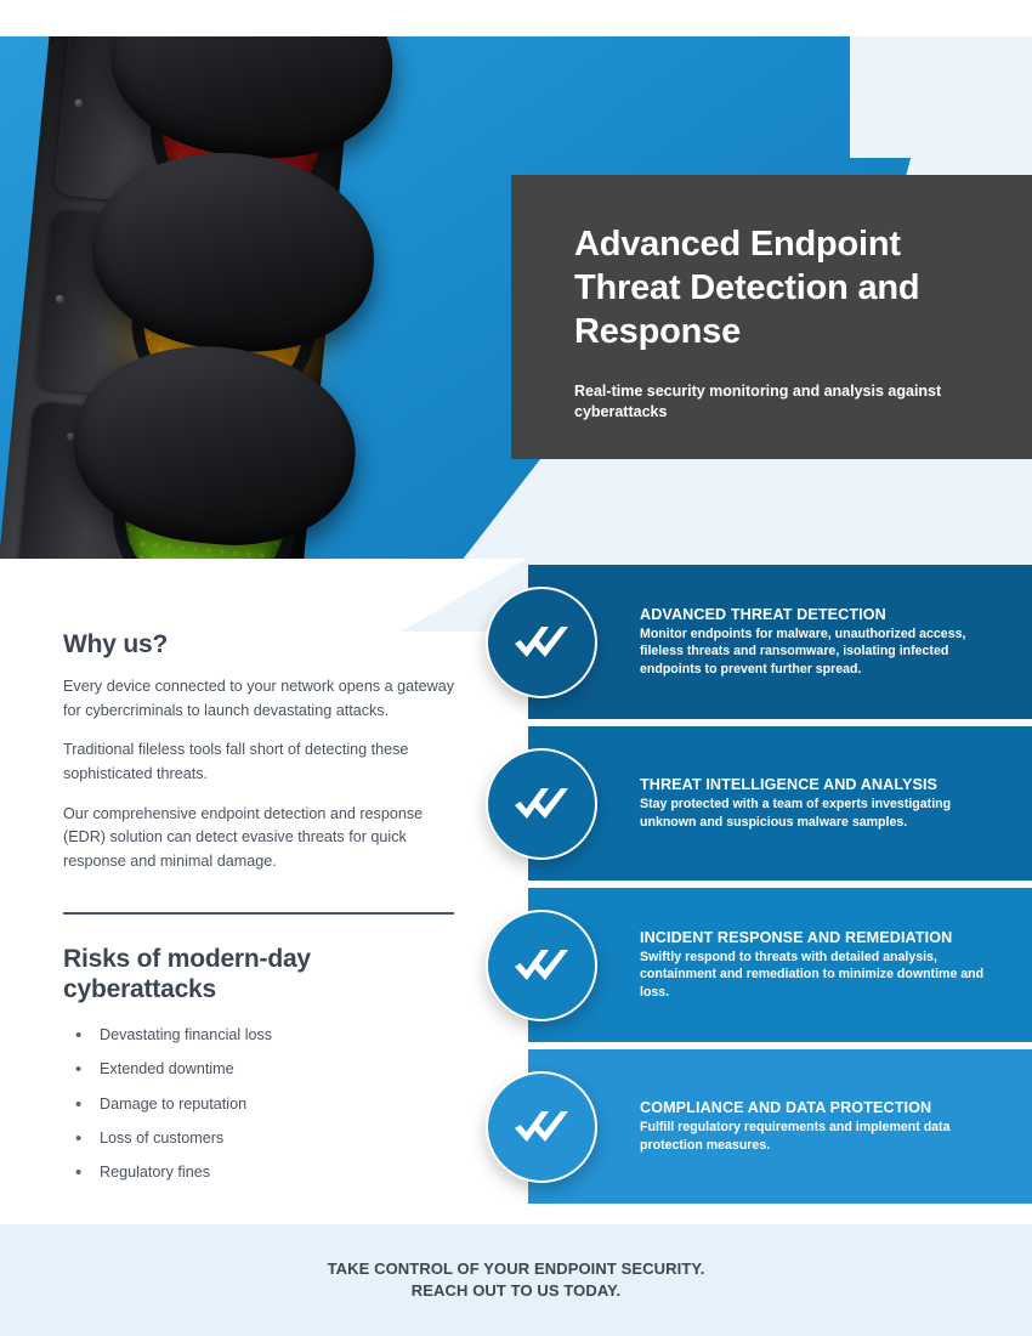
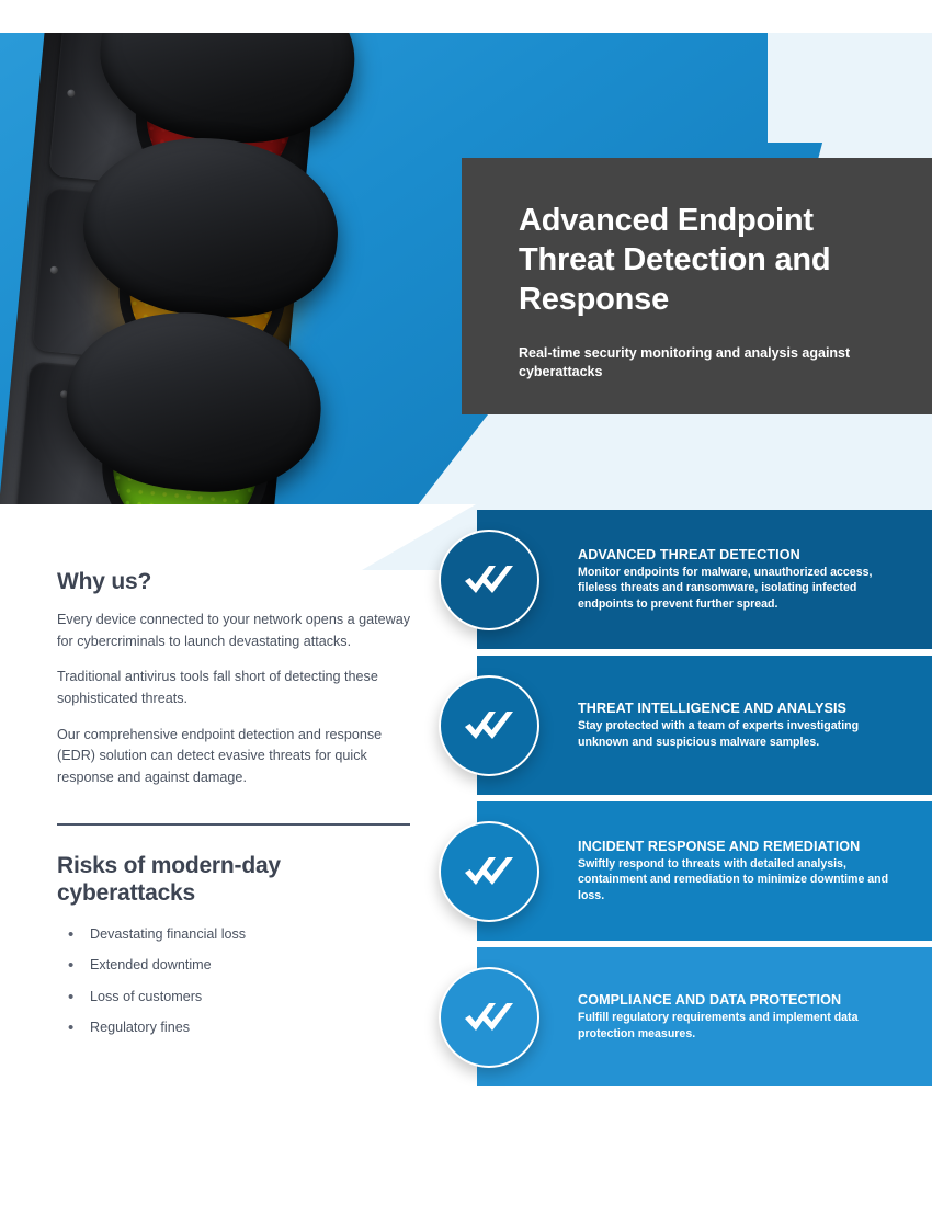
  Advanced Endpoint Threat Detection and Response
  Real-time security monitoring and analysis against cyberattacks
  Why us?
  Every device connected to your network opens a gateway for cybercriminals to launch devastating attacks.
- Traditional fileless tools fall short of detecting these sophisticated threats.
+ Traditional antivirus tools fall short of detecting these sophisticated threats.
- Our comprehensive endpoint detection and response (EDR) solution can detect evasive threats for quick response and minimal damage.
+ Our comprehensive endpoint detection and response (EDR) solution can detect evasive threats for quick response and against damage.
  Risks of modern-day cyberattacks
  Devastating financial loss
  Extended downtime
- Damage to reputation
  Loss of customers
  Regulatory fines
  ADVANCED THREAT DETECTION
  Monitor endpoints for malware, unauthorized access, fileless threats and ransomware, isolating infected endpoints to prevent further spread.
  THREAT INTELLIGENCE AND ANALYSIS
  Stay protected with a team of experts investigating unknown and suspicious malware samples.
  INCIDENT RESPONSE AND REMEDIATION
  Swiftly respond to threats with detailed analysis, containment and remediation to minimize downtime and loss.
  COMPLIANCE AND DATA PROTECTION
  Fulfill regulatory requirements and implement data protection measures.
- TAKE CONTROL OF YOUR ENDPOINT SECURITY.
- REACH OUT TO US TODAY.
